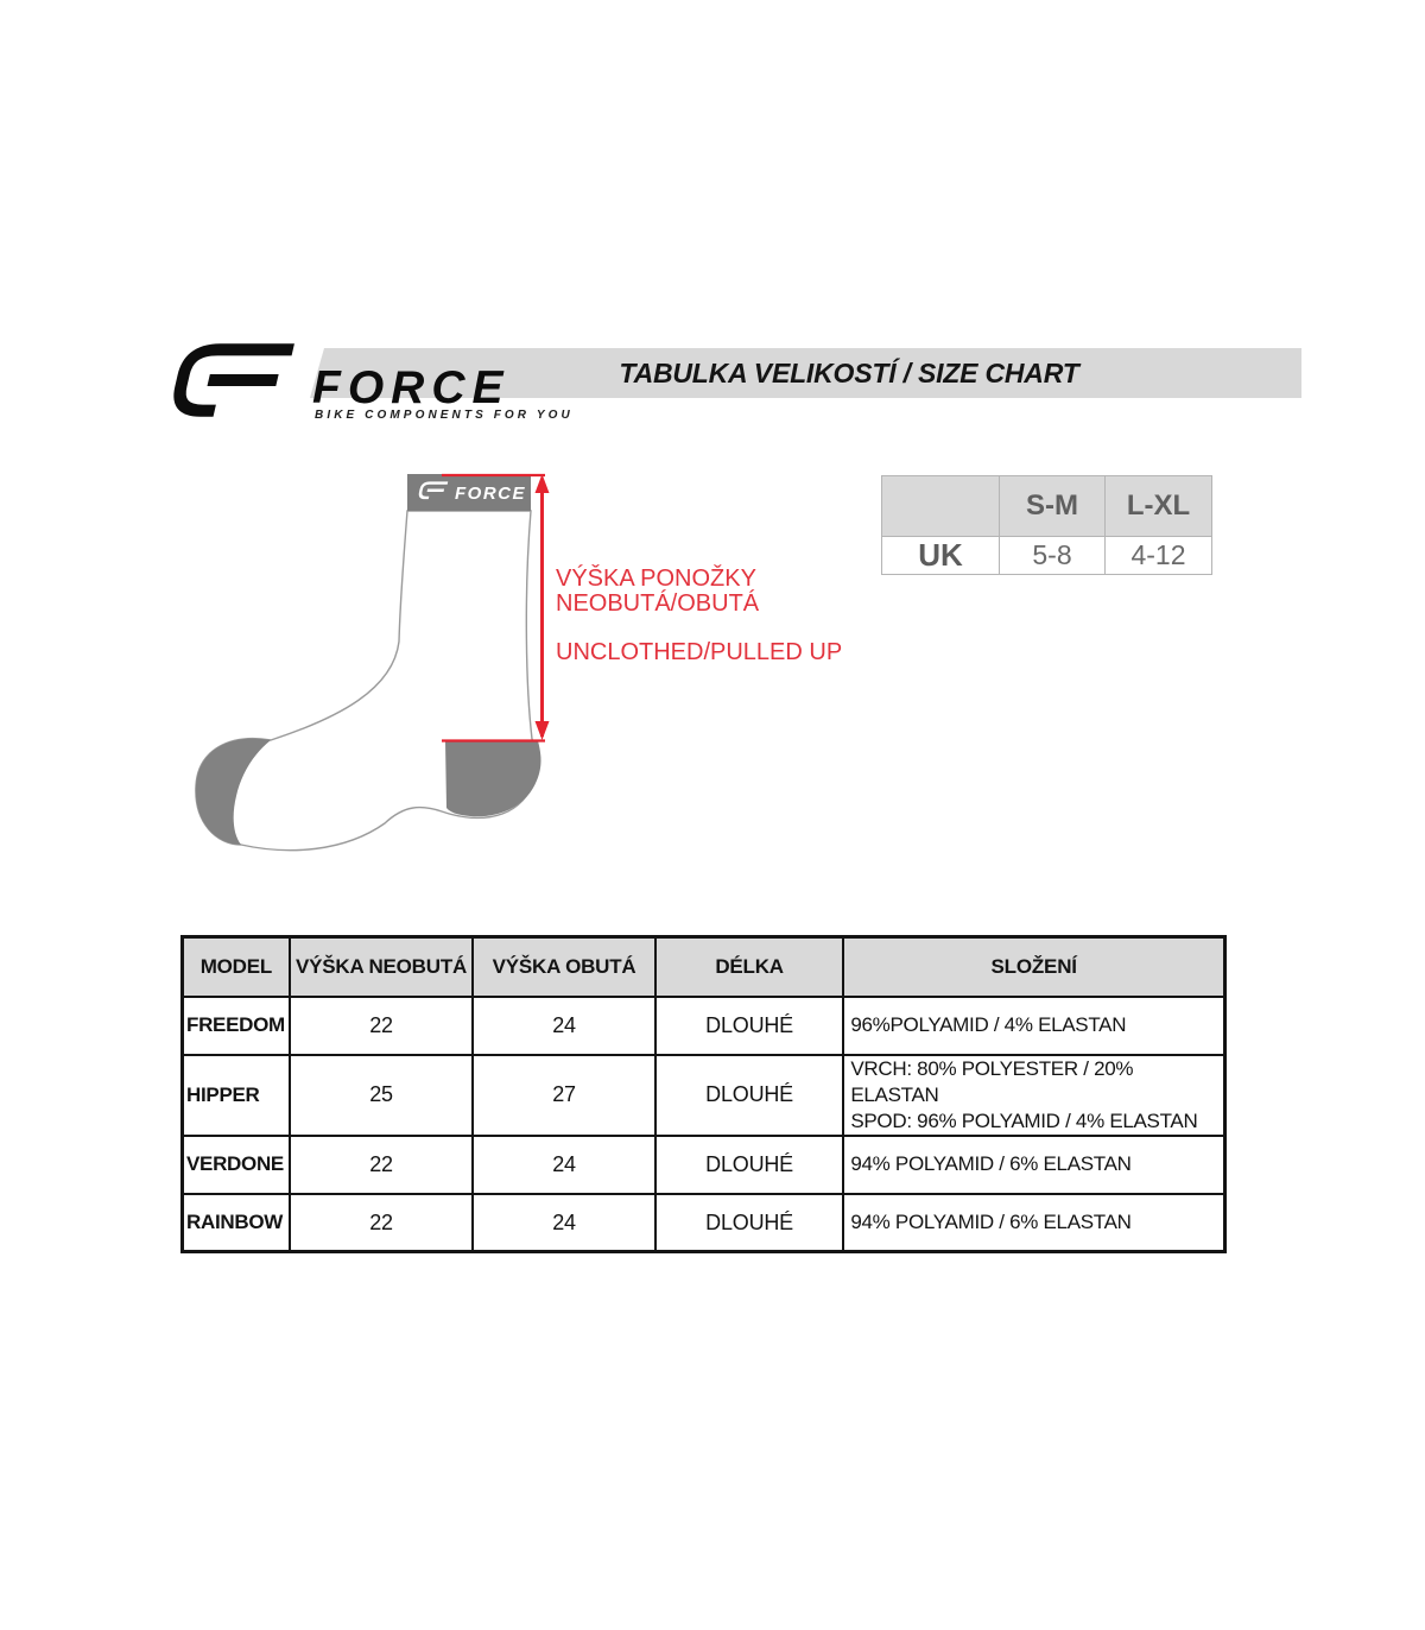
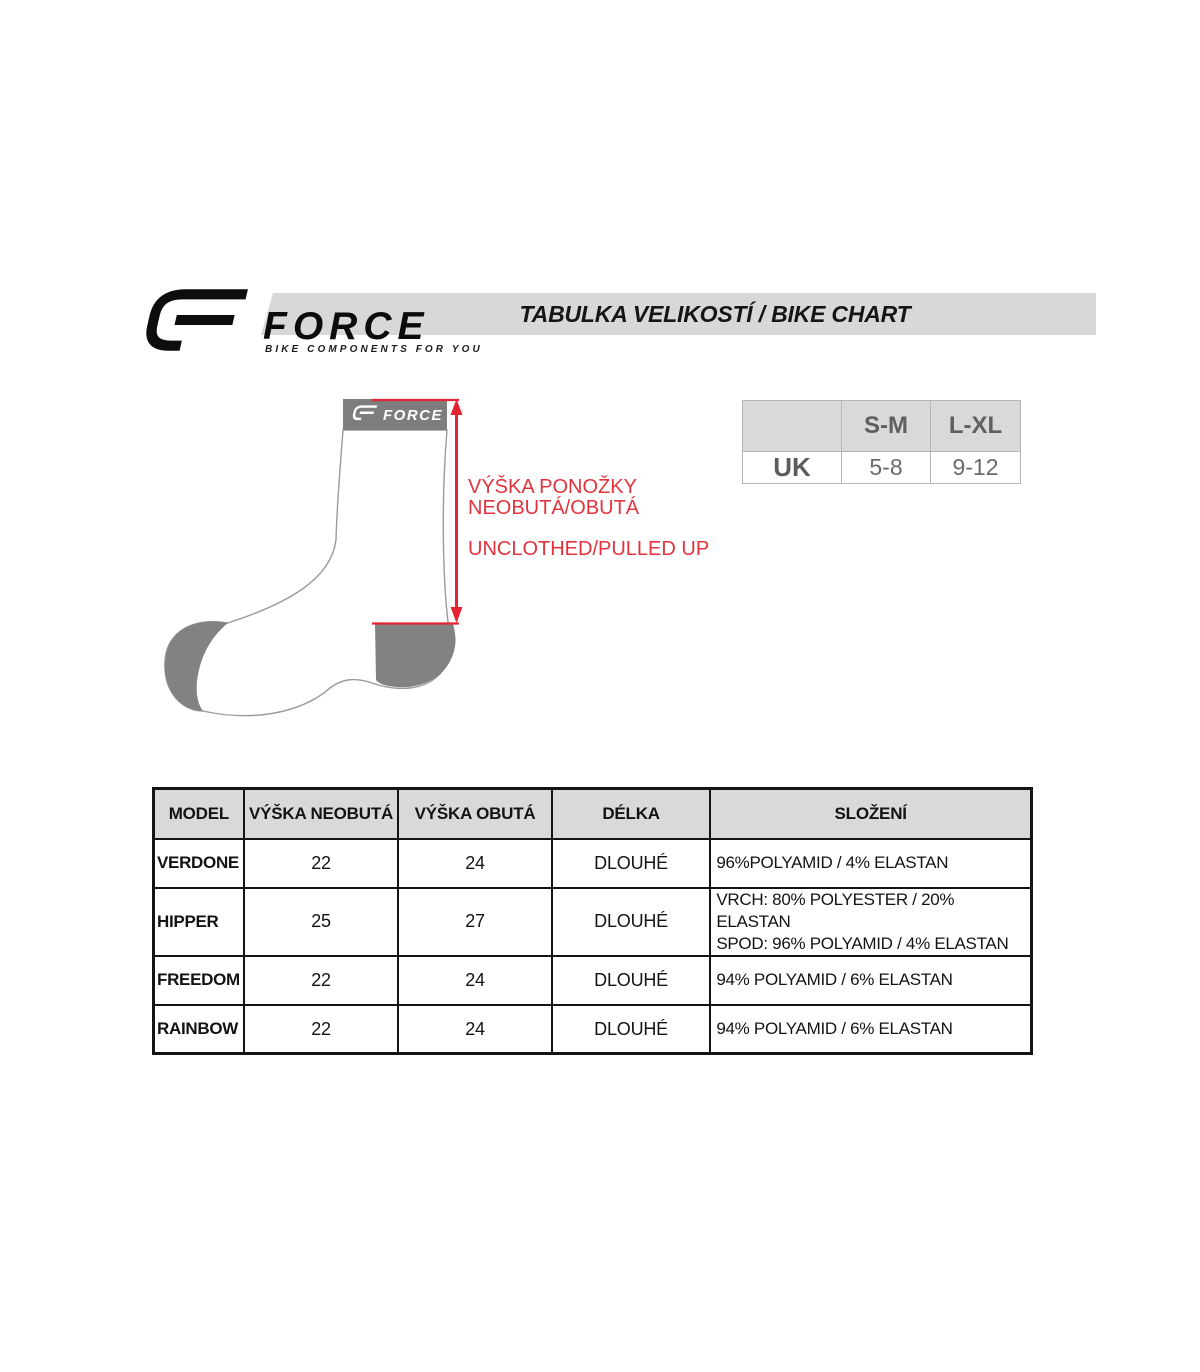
- TABULKA VELIKOSTÍ / SIZE CHART
+ TABULKA VELIKOSTÍ / BIKE CHART
  FORCE
  BIKE COMPONENTS FOR YOU
  FORCE
  VÝŠKA PONOŽKY
  NEOBUTÁ/OBUTÁ
  UNCLOTHED/PULLED UP
  	S-M	L-XL
- UK	5-8	4-12
+ UK	5-8	9-12
  MODEL	VÝŠKA NEOBUTÁ	VÝŠKA OBUTÁ	DÉLKA	SLOŽENÍ
- FREEDOM	22	24	DLOUHÉ	96%POLYAMID / 4% ELASTAN
+ VERDONE	22	24	DLOUHÉ	96%POLYAMID / 4% ELASTAN
  HIPPER	25	27	DLOUHÉ	VRCH: 80% POLYESTER / 20% ELASTAN SPOD: 96% POLYAMID / 4% ELASTAN
- VERDONE	22	24	DLOUHÉ	94% POLYAMID / 6% ELASTAN
+ FREEDOM	22	24	DLOUHÉ	94% POLYAMID / 6% ELASTAN
  RAINBOW	22	24	DLOUHÉ	94% POLYAMID / 6% ELASTAN
